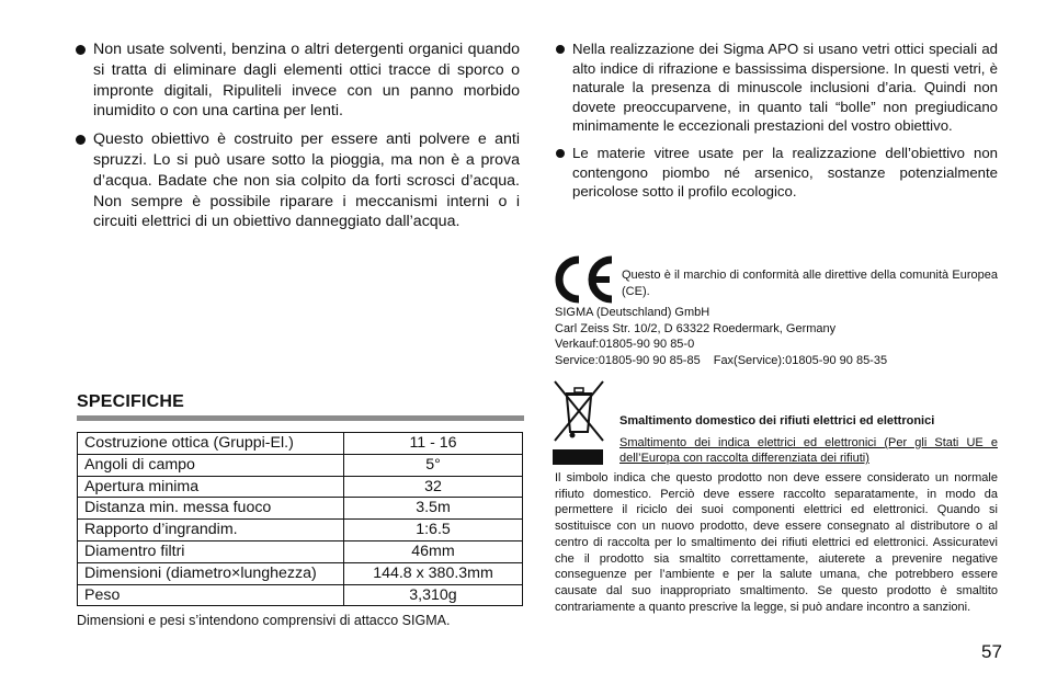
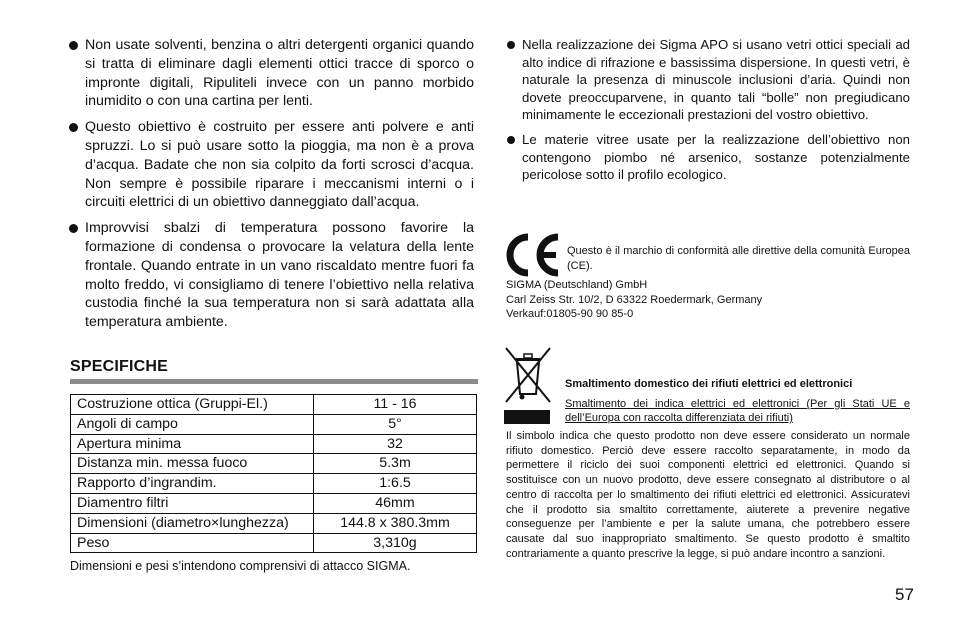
  Non usate solventi, benzina o altri detergenti organici quando si tratta di eliminare dagli elementi ottici tracce di sporco o impronte digitali, Ripuliteli invece con un panno morbido inumidito o con una cartina per lenti.
  Questo obiettivo è costruito per essere anti polvere e anti spruzzi. Lo si può usare sotto la pioggia, ma non è a prova d’acqua. Badate che non sia colpito da forti scrosci d’acqua. Non sempre è possibile riparare i meccanismi interni o i circuiti elettrici di un obiettivo danneggiato dall’acqua.
+ Improvvisi sbalzi di temperatura possono favorire la formazione di condensa o provocare la velatura della lente frontale. Quando entrate in un vano riscaldato mentre fuori fa molto freddo, vi consigliamo di tenere l’obiettivo nella relativa custodia finché la sua temperatura non si sarà adattata alla temperatura ambiente.
  SPECIFICHE
  Costruzione ottica (Gruppi-El.)	11 - 16
  Angoli di campo	5°
  Apertura minima	32
- Distanza min. messa fuoco	3.5m
+ Distanza min. messa fuoco	5.3m
  Rapporto d’ingrandim.	1:6.5
  Diamentro filtri	46mm
  Dimensioni (diametro×lunghezza)	144.8 x 380.3mm
  Peso	3,310g
  Dimensioni e pesi s’intendono comprensivi di attacco SIGMA.
  Nella realizzazione dei Sigma APO si usano vetri ottici speciali ad alto indice di rifrazione e bassissima dispersione. In questi vetri, è naturale la presenza di minuscole inclusioni d’aria. Quindi non dovete preoccuparvene, in quanto tali “bolle” non pregiudicano minimamente le eccezionali prestazioni del vostro obiettivo.
  Le materie vitree usate per la realizzazione dell’obiettivo non contengono piombo né arsenico, sostanze potenzialmente pericolose sotto il profilo ecologico.
  Questo è il marchio di conformità alle direttive della comunità Europea (CE).
  SIGMA (Deutschland) GmbH
  Carl Zeiss Str. 10/2, D 63322 Roedermark, Germany
  Verkauf:01805-90 90 85-0
- Service:01805-90 90 85-85 Fax(Service):01805-90 90 85-35
  Smaltimento domestico dei rifiuti elettrici ed elettronici
  Smaltimento dei indica elettrici ed elettronici (Per gli Stati UE e dell’Europa con raccolta differenziata dei rifiuti)
  Il simbolo indica che questo prodotto non deve essere considerato un normale rifiuto domestico. Perciò deve essere raccolto separatamente, in modo da permettere il riciclo dei suoi componenti elettrici ed elettronici. Quando si sostituisce con un nuovo prodotto, deve essere consegnato al distributore o al centro di raccolta per lo smaltimento dei rifiuti elettrici ed elettronici. Assicuratevi che il prodotto sia smaltito correttamente, aiuterete a prevenire negative conseguenze per l’ambiente e per la salute umana, che potrebbero essere causate dal suo inappropriato smaltimento. Se questo prodotto è smaltito contrariamente a quanto prescrive la legge, si può andare incontro a sanzioni.
  57
